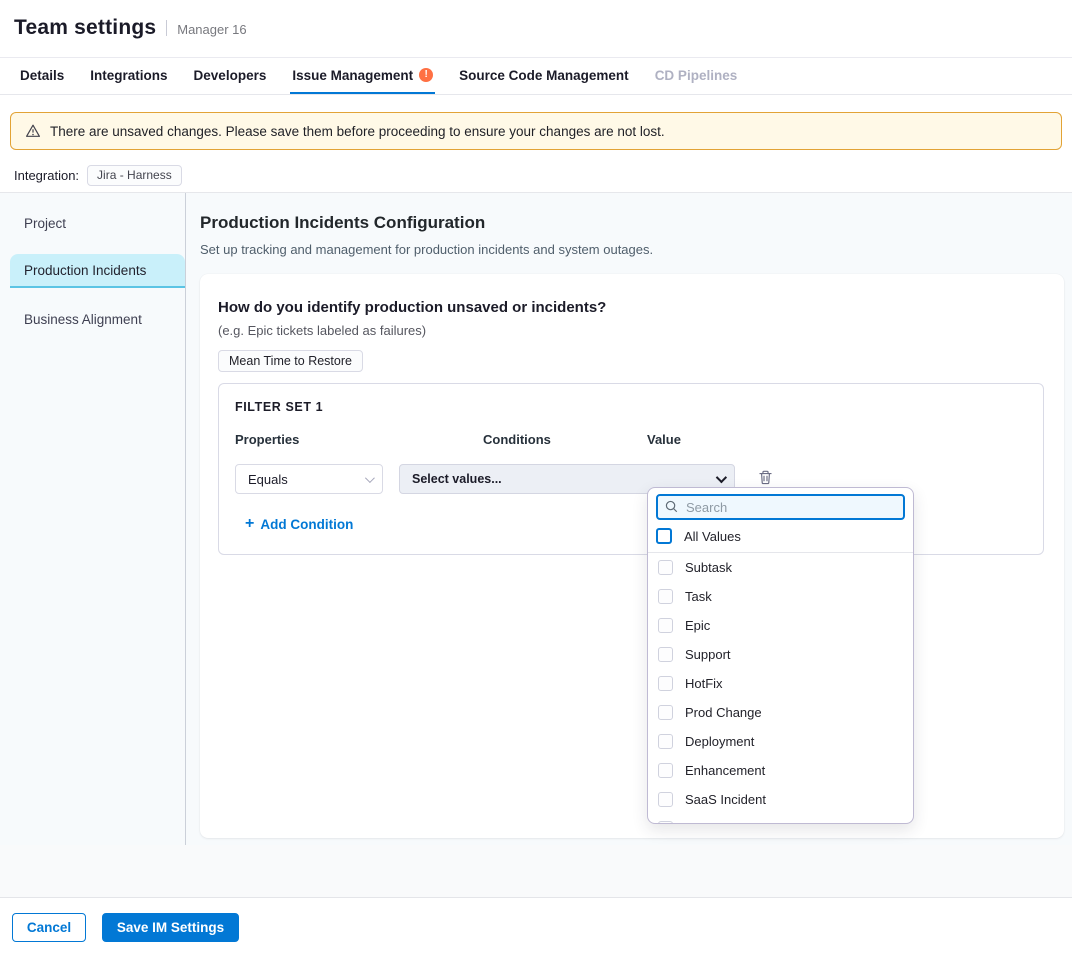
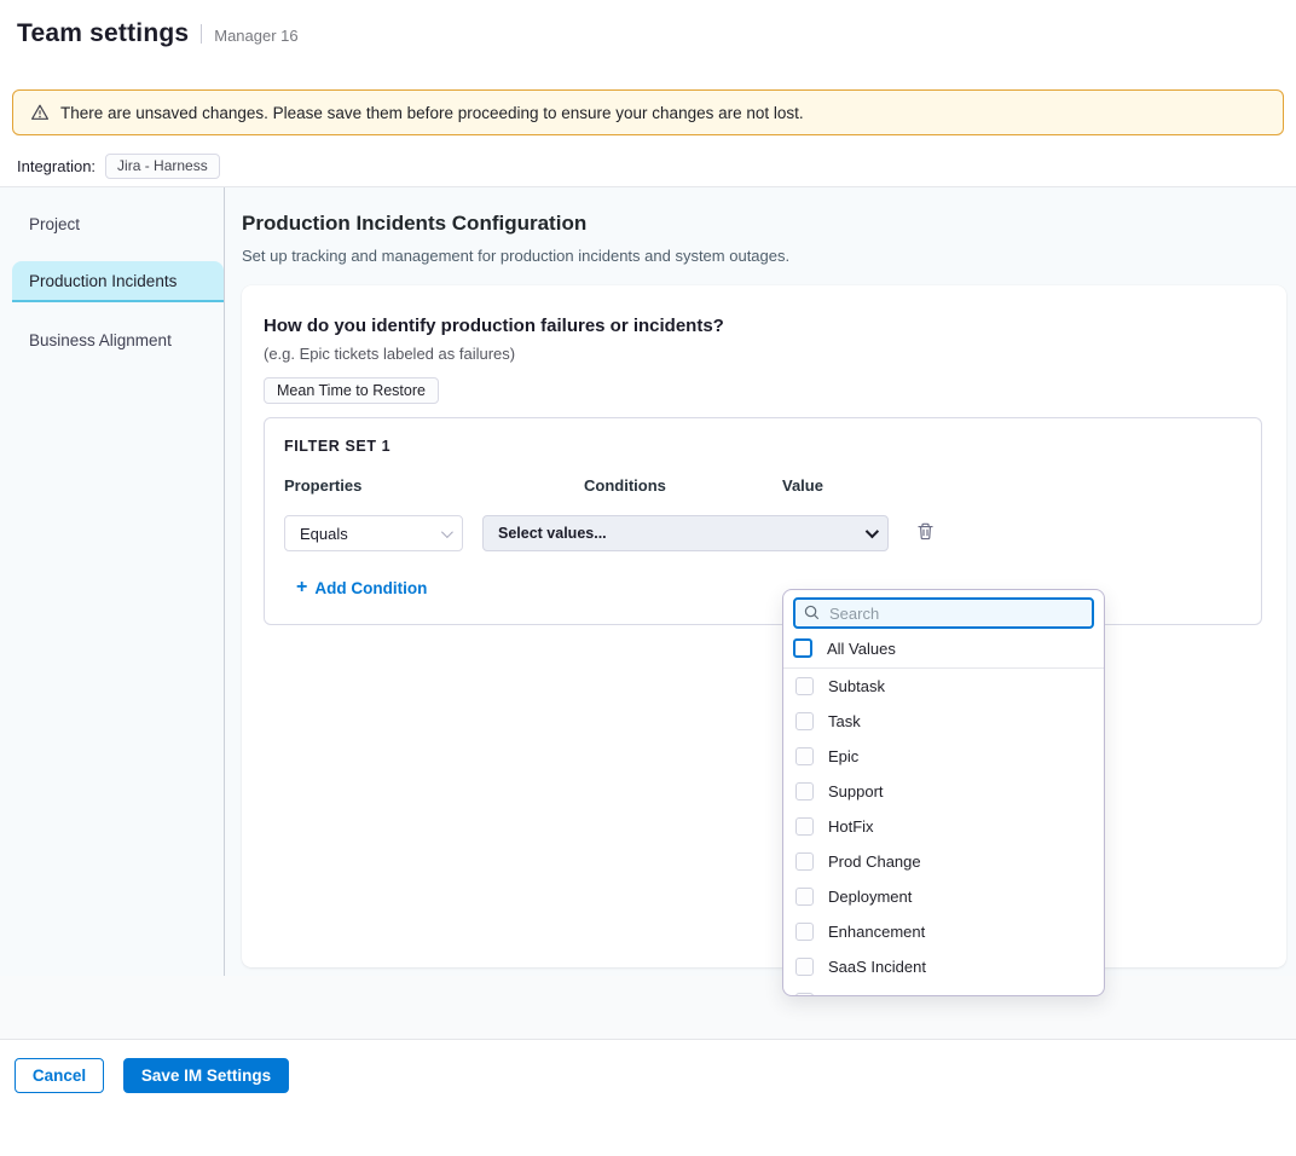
  Team settings
  Manager 16
- Details
- Integrations
- Developers
- Issue Management
- !
- Source Code Management
- CD Pipelines
  There are unsaved changes. Please save them before proceeding to ensure your changes are not lost.
  Integration:
  Jira - Harness
  Project
  Production Incidents
  Business Alignment
  Production Incidents Configuration
  Set up tracking and management for production incidents and system outages.
- How do you identify production unsaved or incidents?
+ How do you identify production failures or incidents?
  (e.g. Epic tickets labeled as failures)
  Mean Time to Restore
  FILTER SET 1
  Properties
  Conditions
  Value
  Equals
  Select values...
  +
  Add Condition
  Cancel
  Save IM Settings
  Search
  All Values
  Subtask
  Task
  Epic
  Support
  HotFix
  Prod Change
  Deployment
  Enhancement
  SaaS Incident
